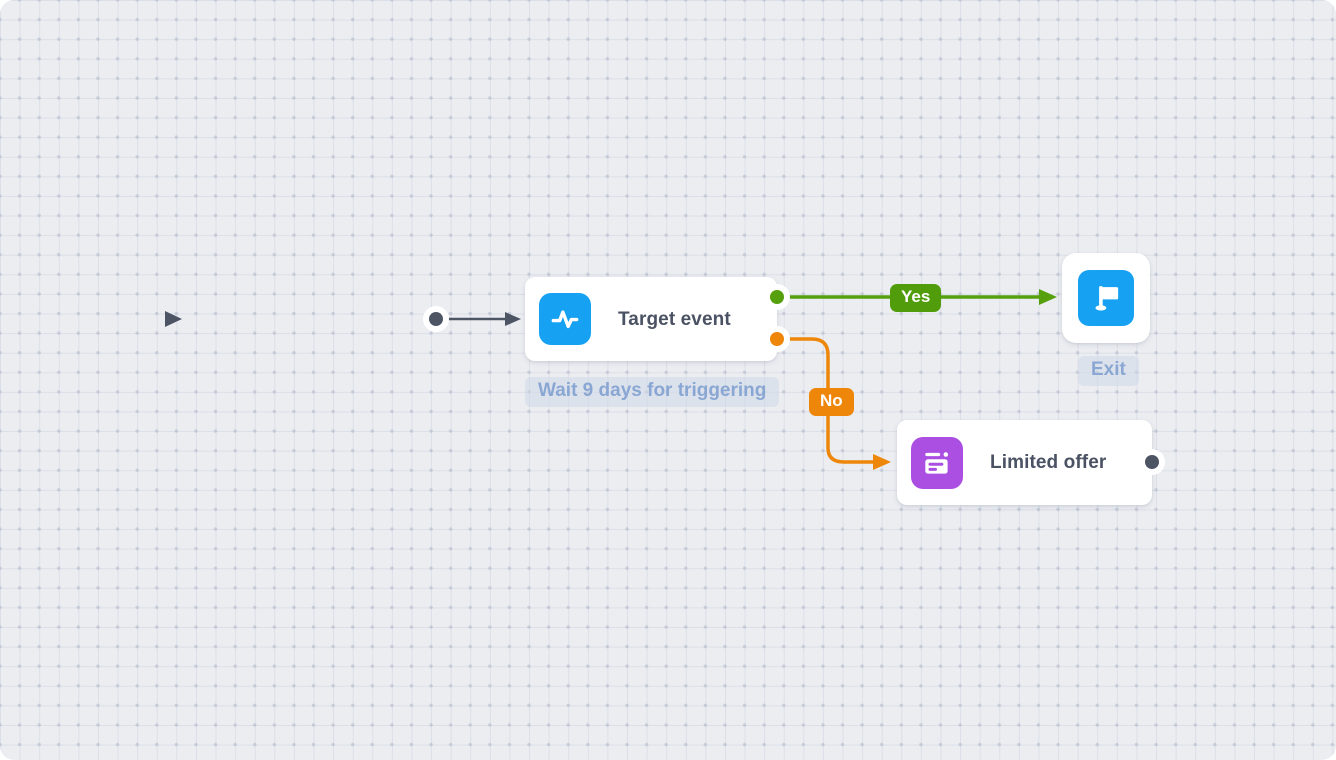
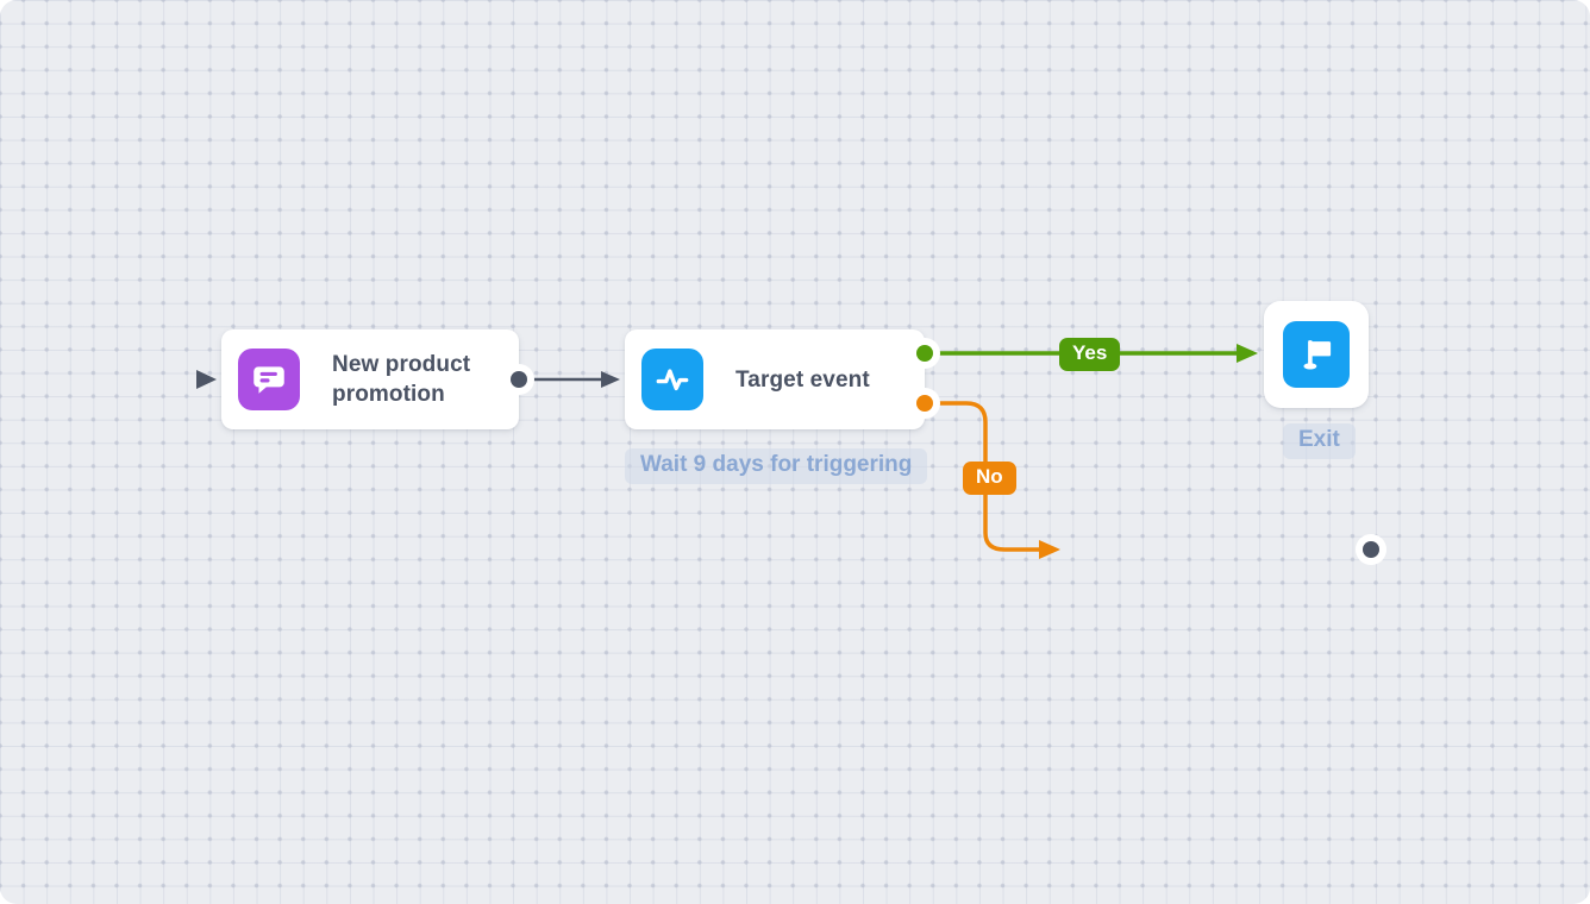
+ New product promotion
  Target event
- Limited offer
  Wait 9 days for triggering
  Exit
  Yes
  No
